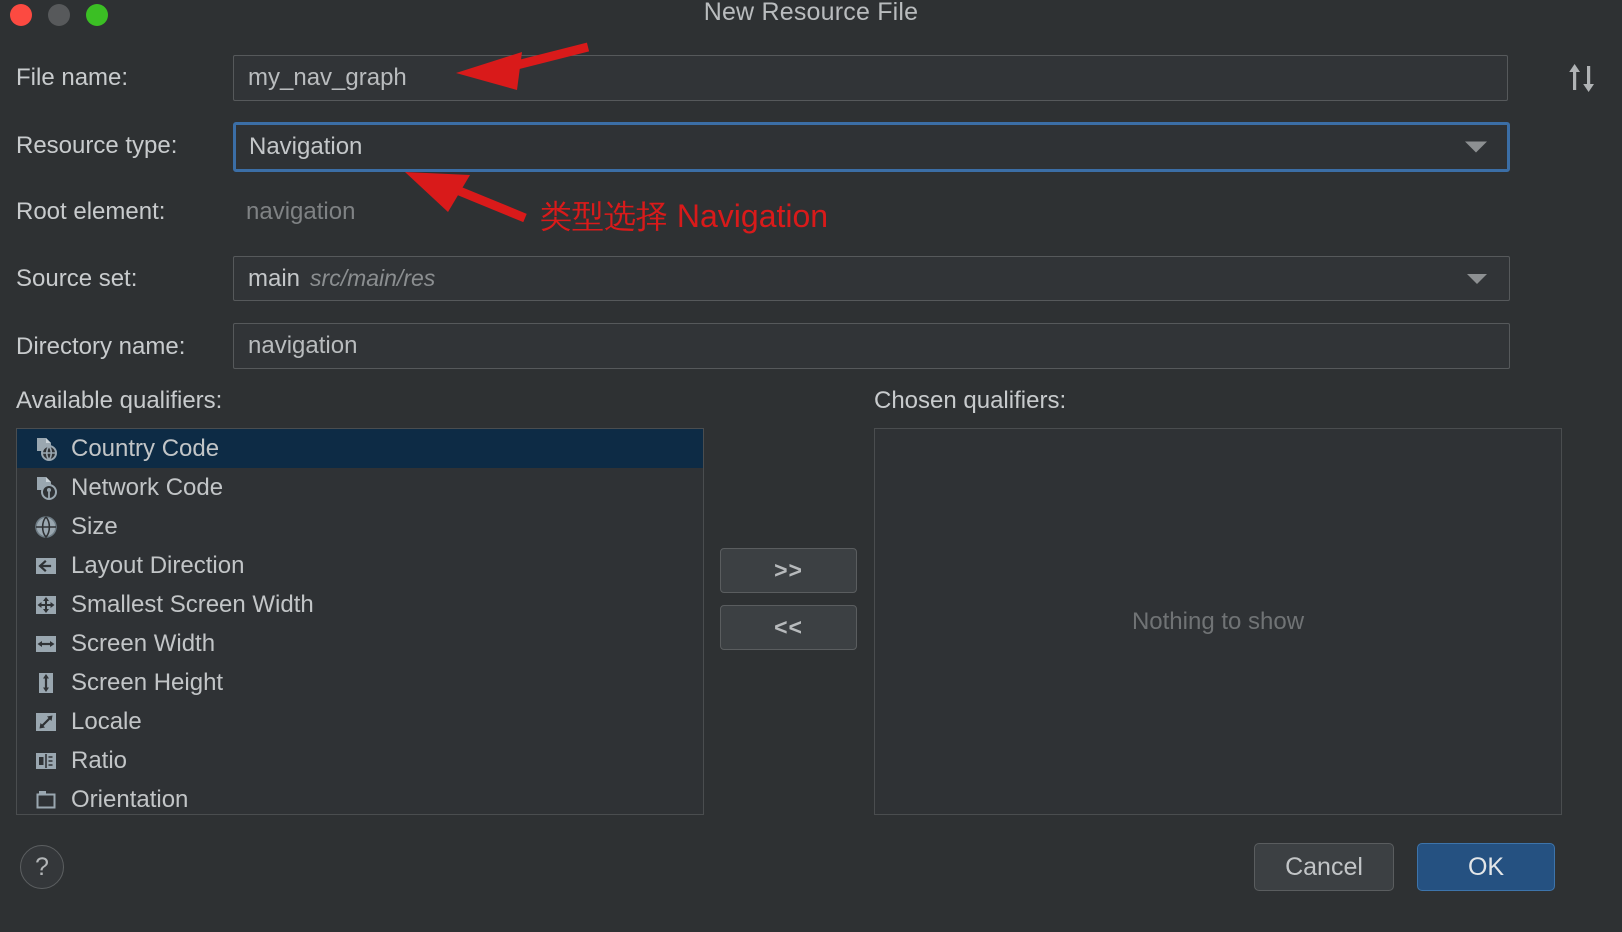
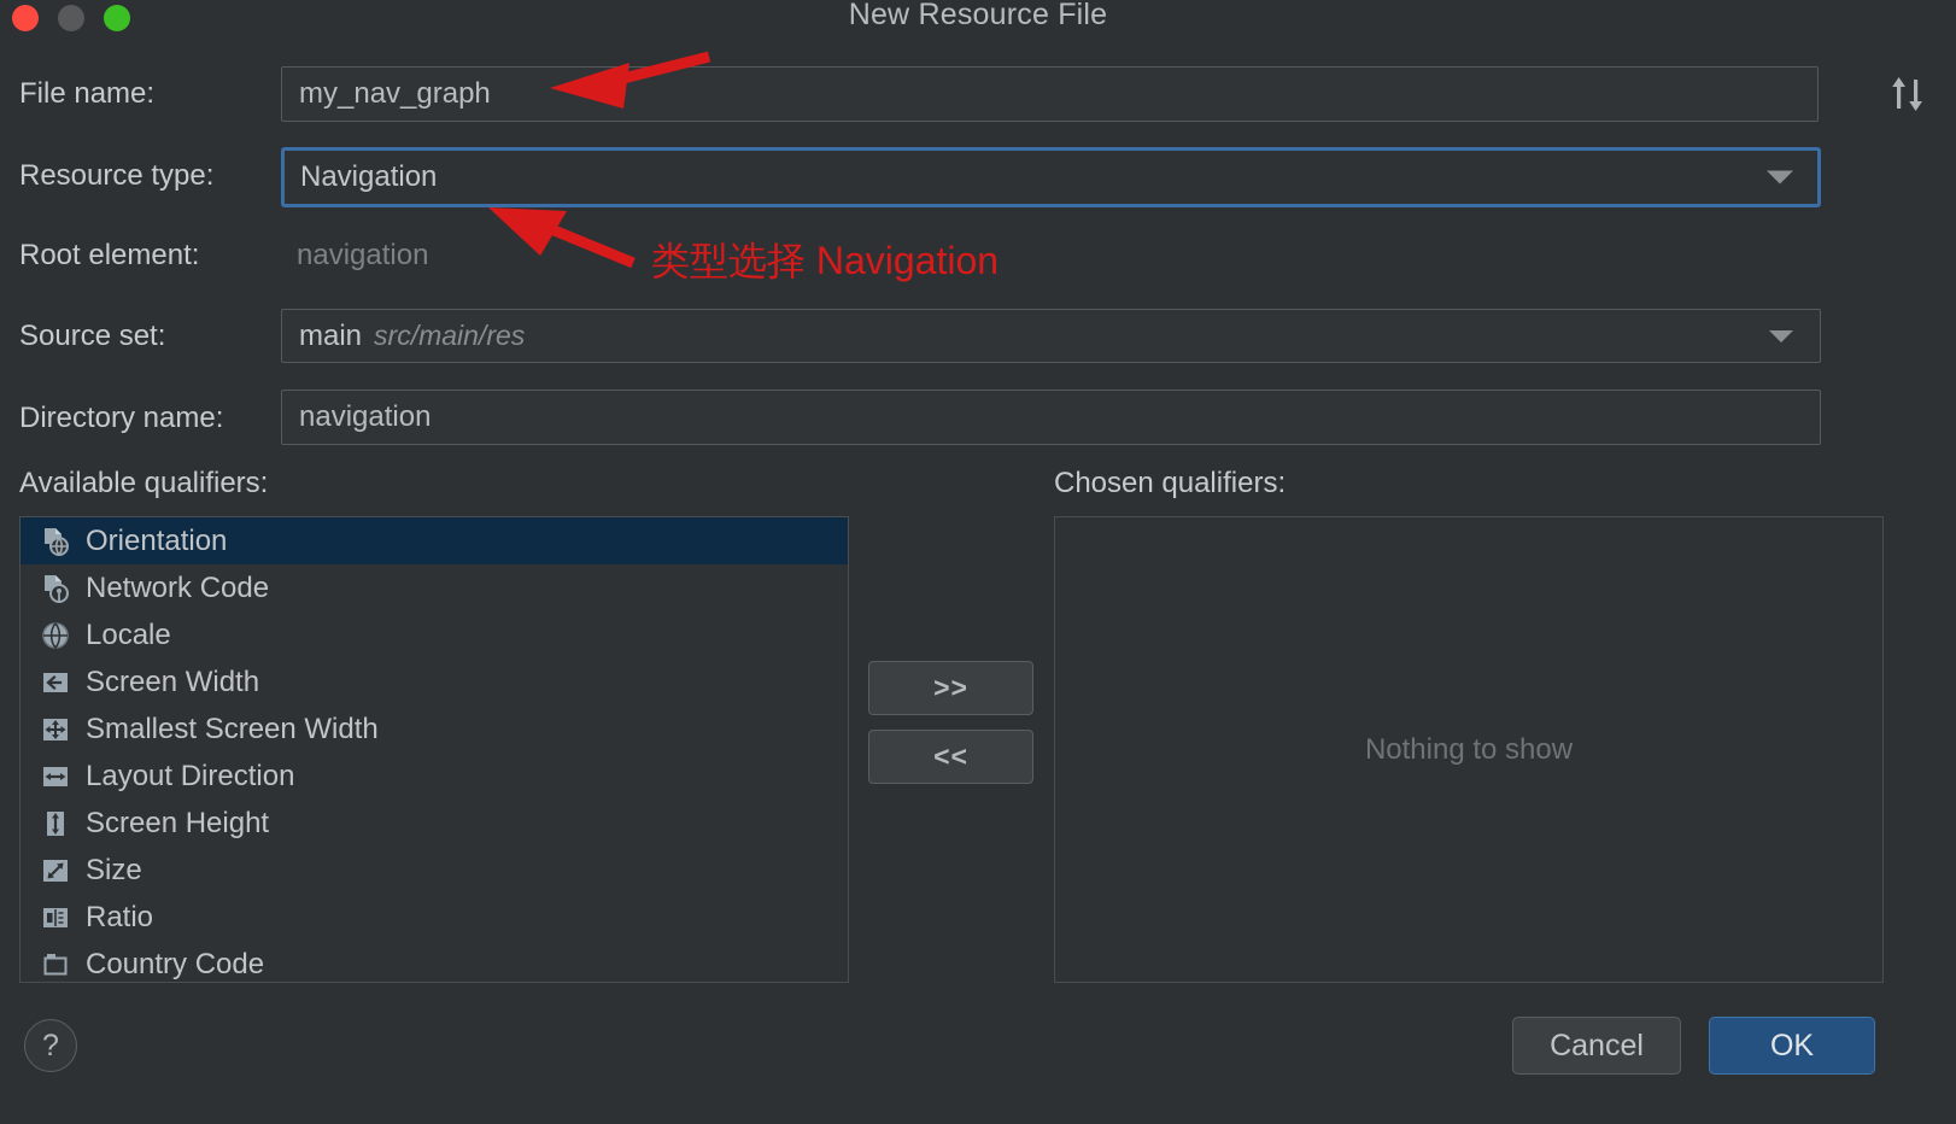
  New Resource File
  File name:
  my_nav_graph
  Resource type:
  Navigation
  Root element:
  navigation
  Source set:
  main
  src/main/res
  Directory name:
  navigation
  Available qualifiers:
  Chosen qualifiers:
- Country Code
+ Orientation
  Network Code
- Size
+ Locale
- Layout Direction
+ Screen Width
  Smallest Screen Width
- Screen Width
+ Layout Direction
  Screen Height
- Locale
+ Size
  Ratio
- Orientation
+ Country Code
  >>
  <<
  Nothing to show
  ?
  Cancel
  OK
  类型选择 Navigation
